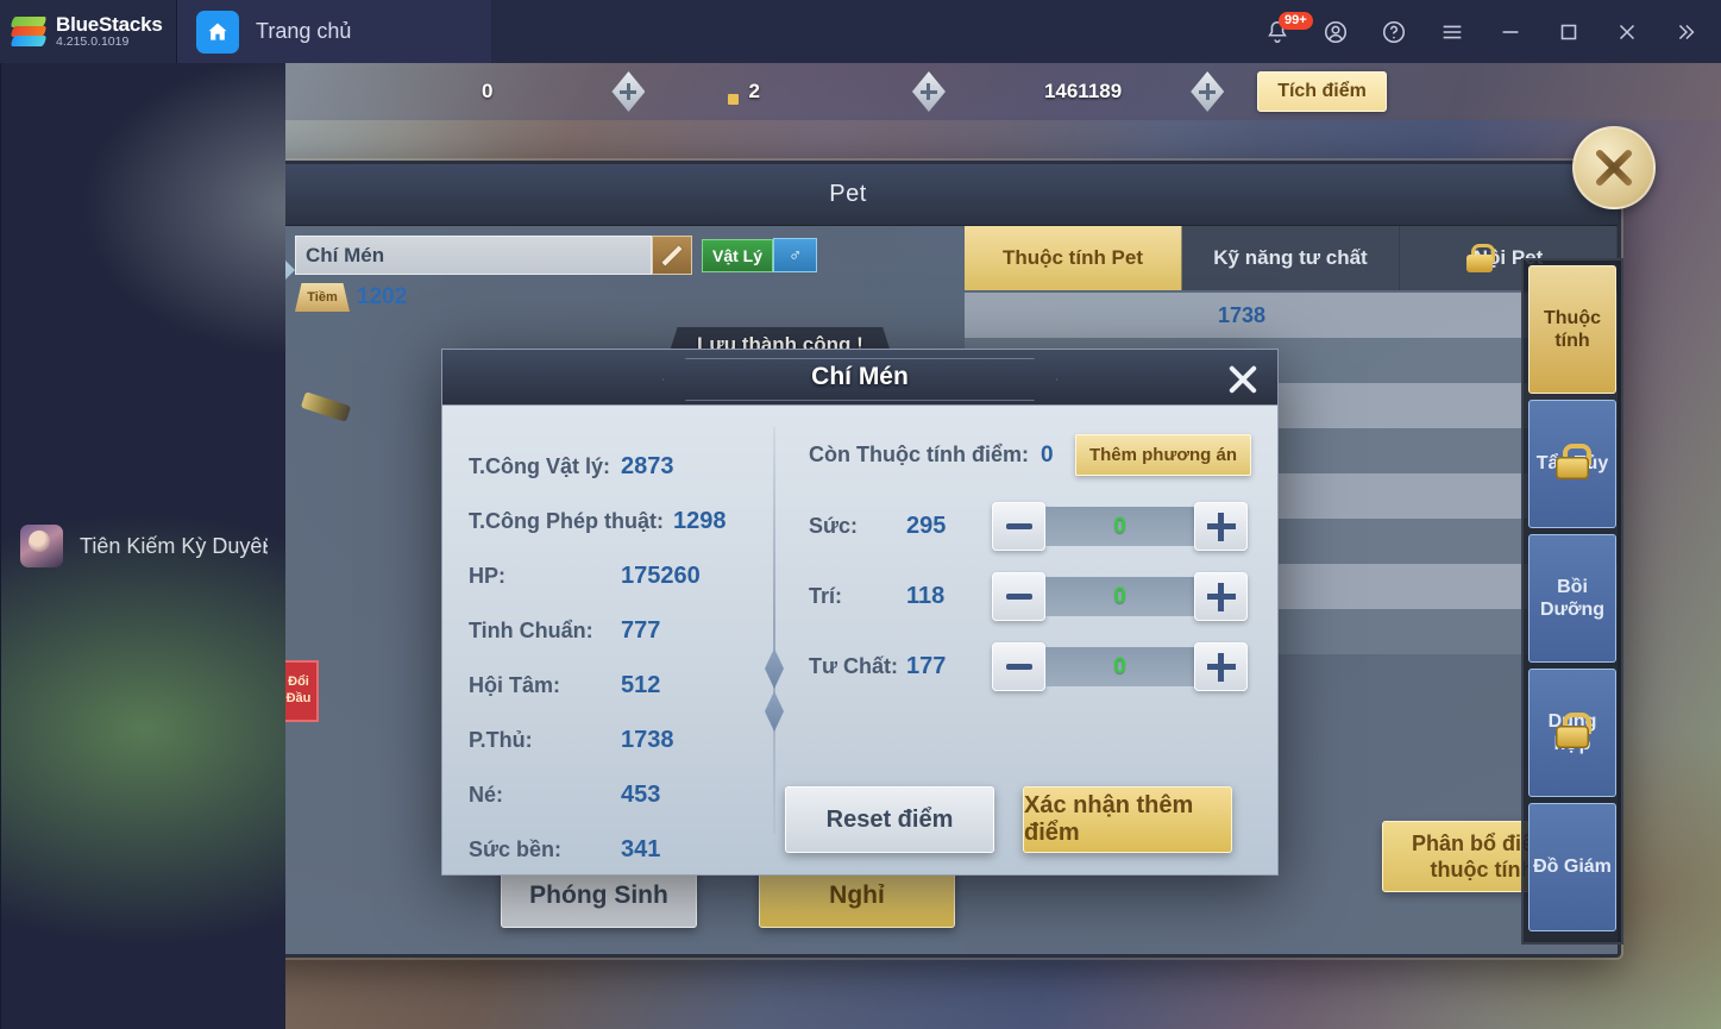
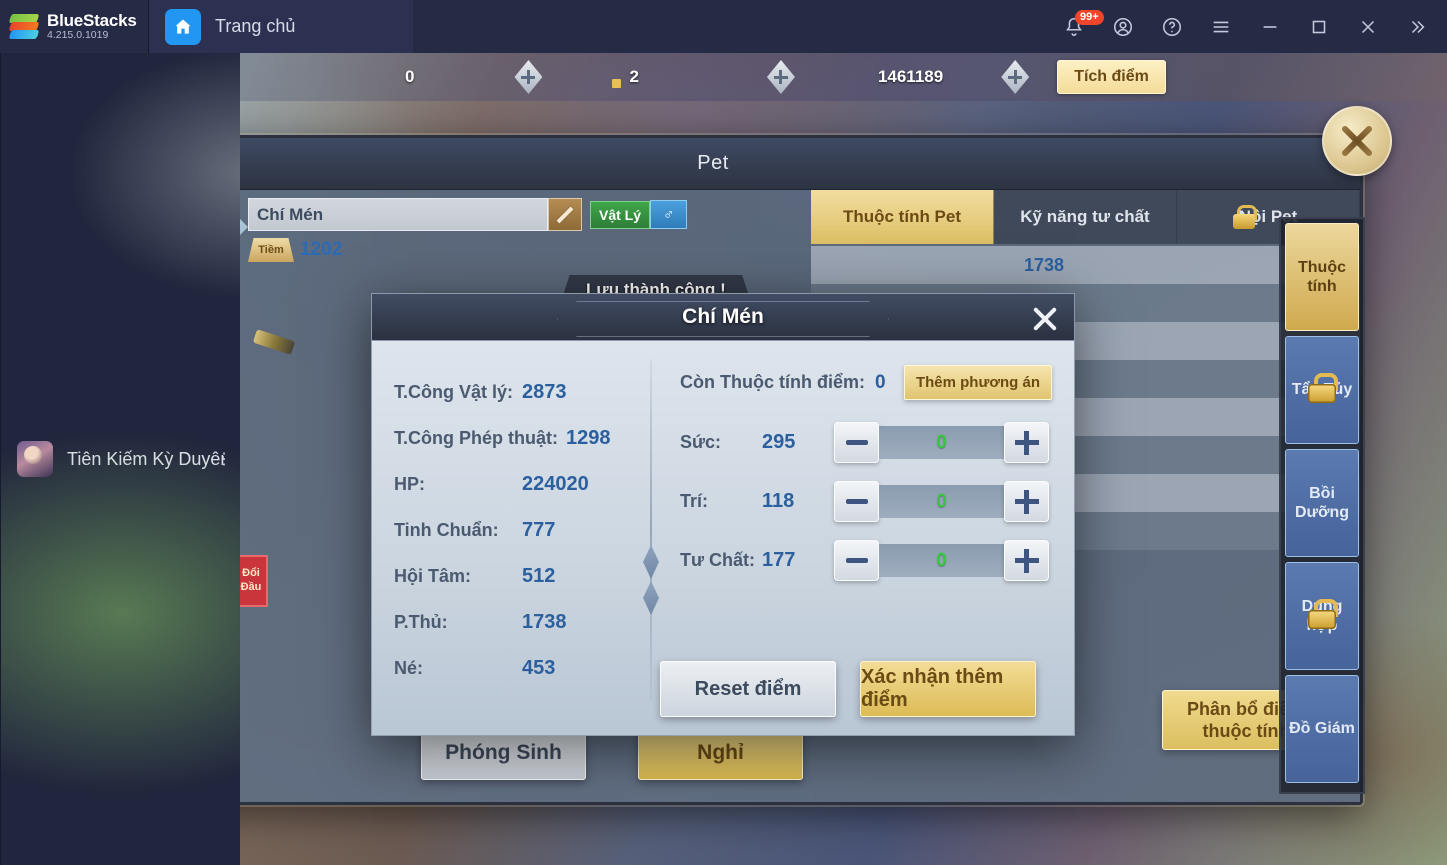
  BlueStacks
  4.215.0.1019
  Trang chủ
  99+
  0
  2
  1461189
  Tích điểm
  Pet
  Chí Mén
  Vật Lý
  ♂
  Tiềm
  1202
  Đổi
  Đầu
  Phóng Sinh
  Nghỉ
  Thuộc tính Pet
  Kỹ năng tư chất
  1738
  Phân bổ điể
  thuộc tính
  Thuộc
  tính
  Bồi
  Dưỡng
  Đồ Giám
  Lưu thành công !
  Chí Mén
  T.Công Vật lý:
  2873
  T.Công Phép thuật:
  1298
  HP:
- 175260
+ 224020
  Tinh Chuẩn:
  777
  Hội Tâm:
  512
  P.Thủ:
  1738
  Né:
  453
- Sức bền:
- 341
  Còn Thuộc tính điểm:
  0
  Thêm phương án
  Sức:
  295
  0
  Trí:
  118
  0
  Tư Chất:
  177
  0
  Reset điểm
  Xác nhận thêm điểm
